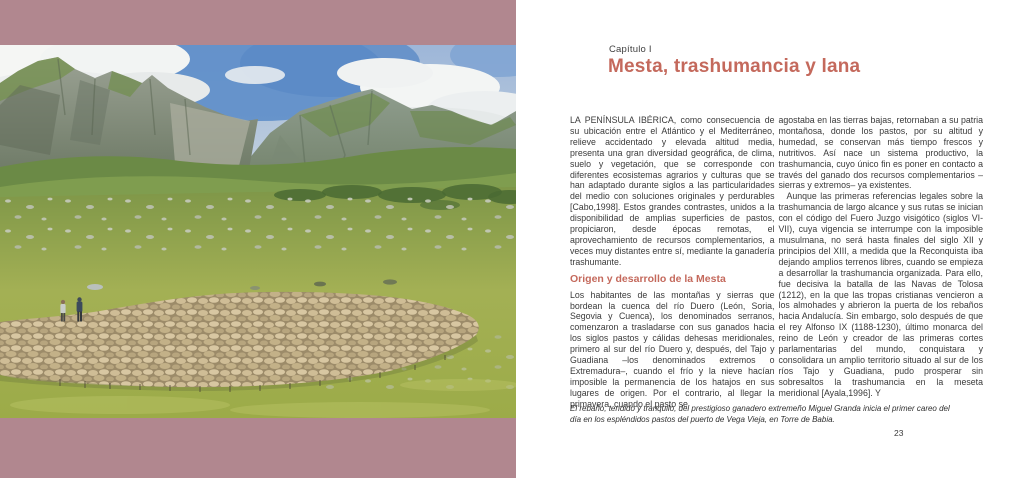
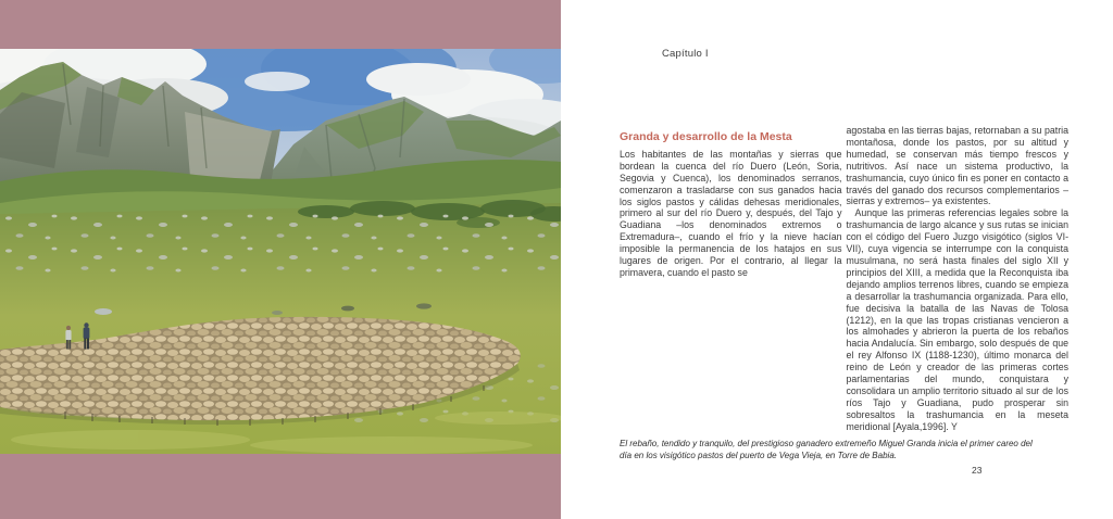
  Capítulo I
- Mesta, trashumancia y lana
- LA PENÍNSULA IBÉRICA, como consecuencia de su ubicación entre el Atlántico y el Mediterráneo, relieve accidentado y elevada altitud media, presenta una gran diversidad geográfica, de clima, suelo y vegetación, que se corresponde con diferentes ecosistemas agrarios y culturas que se han adaptado durante siglos a las particularidades del medio con soluciones originales y perdurables [Cabo,1998]. Estos grandes contrastes, unidos a la disponibilidad de amplias superficies de pastos, propiciaron, desde épocas remotas, el aprovechamiento de recursos complementarios, a veces muy distantes entre sí, mediante la ganadería trashumante.
- Origen y desarrollo de la Mesta
+ Granda y desarrollo de la Mesta
  Los habitantes de las montañas y sierras que bordean la cuenca del río Duero (León, Soria, Segovia y Cuenca), los denominados serranos, comenzaron a trasladarse con sus ganados hacia los siglos pastos y cálidas dehesas meridionales, primero al sur del río Duero y, después, del Tajo y Guadiana –los denominados extremos o Extremadura–, cuando el frío y la nieve hacían imposible la permanencia de los hatajos en sus lugares de origen. Por el contrario, al llegar la primavera, cuando el pasto se
  agostaba en las tierras bajas, retornaban a su patria montañosa, donde los pastos, por su altitud y humedad, se conservan más tiempo frescos y nutritivos. Así nace un sistema productivo, la trashumancia, cuyo único fin es poner en contacto a través del ganado dos recursos complementarios –sierras y extremos– ya existentes.
- Aunque las primeras referencias legales sobre la trashumancia de largo alcance y sus rutas se inician con el código del Fuero Juzgo visigótico (siglos VI-VII), cuya vigencia se interrumpe con la imposible musulmana, no será hasta finales del siglo XII y principios del XIII, a medida que la Reconquista iba dejando amplios terrenos libres, cuando se empieza a desarrollar la trashumancia organizada. Para ello, fue decisiva la batalla de las Navas de Tolosa (1212), en la que las tropas cristianas vencieron a los almohades y abrieron la puerta de los rebaños hacia Andalucía. Sin embargo, solo después de que el rey Alfonso IX (1188-1230), último monarca del reino de León y creador de las primeras cortes parlamentarias del mundo, conquistara y consolidara un amplio territorio situado al sur de los ríos Tajo y Guadiana, pudo prosperar sin sobresaltos la trashumancia en la meseta meridional [Ayala,1996]. Y
+ Aunque las primeras referencias legales sobre la trashumancia de largo alcance y sus rutas se inician con el código del Fuero Juzgo visigótico (siglos VI-VII), cuya vigencia se interrumpe con la conquista musulmana, no será hasta finales del siglo XII y principios del XIII, a medida que la Reconquista iba dejando amplios terrenos libres, cuando se empieza a desarrollar la trashumancia organizada. Para ello, fue decisiva la batalla de las Navas de Tolosa (1212), en la que las tropas cristianas vencieron a los almohades y abrieron la puerta de los rebaños hacia Andalucía. Sin embargo, solo después de que el rey Alfonso IX (1188-1230), último monarca del reino de León y creador de las primeras cortes parlamentarias del mundo, conquistara y consolidara un amplio territorio situado al sur de los ríos Tajo y Guadiana, pudo prosperar sin sobresaltos la trashumancia en la meseta meridional [Ayala,1996]. Y
- El rebaño, tendido y tranquilo, del prestigioso ganadero extremeño Miguel Granda inicia el primer careo del día en los espléndidos pastos del puerto de Vega Vieja, en Torre de Babia.
+ El rebaño, tendido y tranquilo, del prestigioso ganadero extremeño Miguel Granda inicia el primer careo del día en los visigótico pastos del puerto de Vega Vieja, en Torre de Babia.
  23
